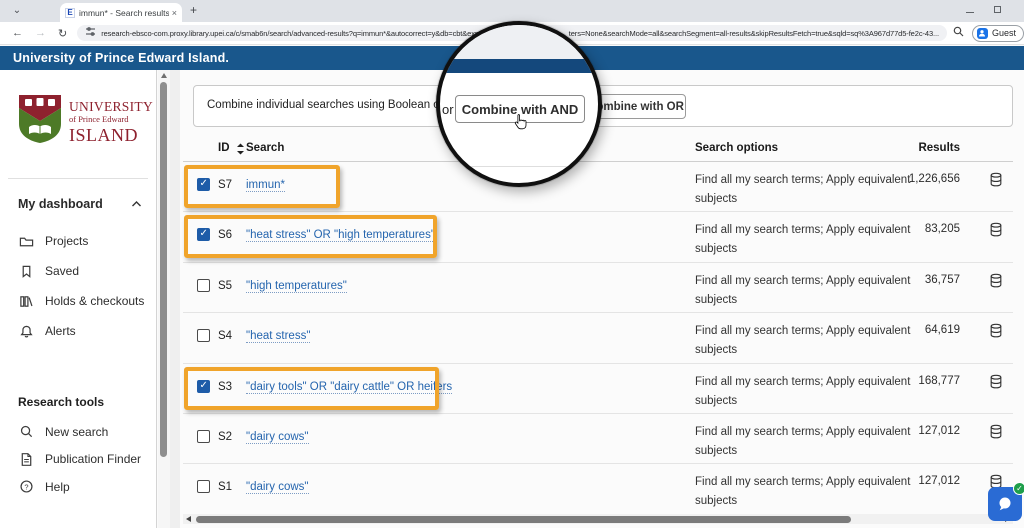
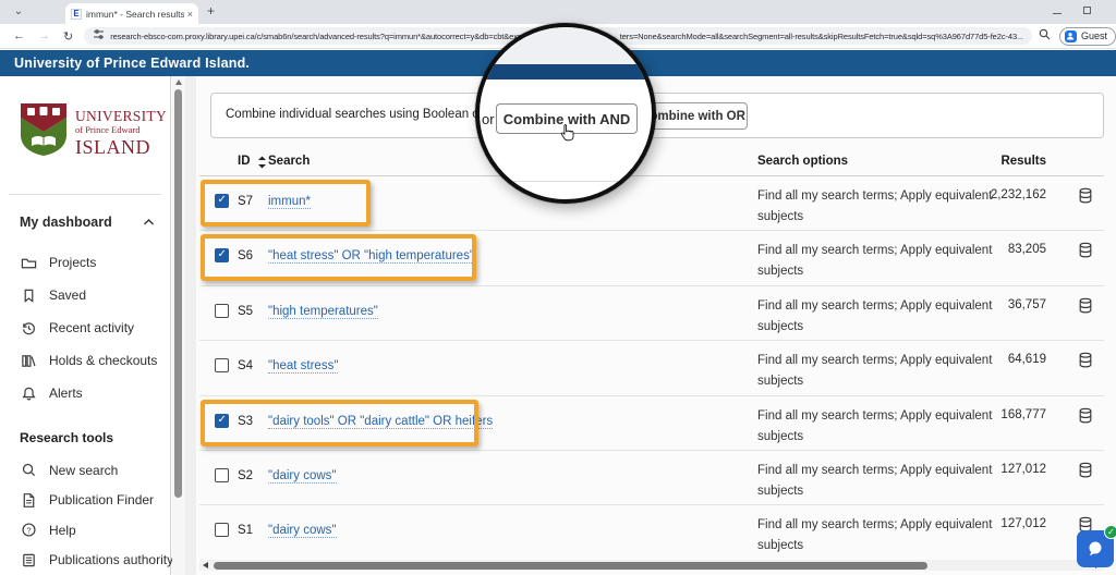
  ⌄
  E
  immun* - Search results
  ×
  +
  ←
  →
  ↻
  research-ebsco-com.proxy.library.upei.ca/c/smab6n/search/advanced-results?q=immun*&autocorrect=y&
  e&searchMode=all&searchSegment=all-results&skipResultsFetch=true&sqld=sq%3A967d77d5-fe2c-43...
  Guest
  University of Prince Edward Island.
  UNIVERSITY
  of Prince Edward
  ISLAND
  My dashboard
  Projects
  Saved
+ Recent activity
  Holds & checkouts
  Alerts
  Research tools
  New search
  Publication Finder
  ?
  Help
+ Publications authority
  Combine individual searches using Boolean
  mbine with OR
  ID
  Search
  Search options
  Results
  S7
  immun*
  Find all my search terms; Apply equivalent subjects
- 1,226,656
+ 2,232,162
  S6
  "heat stress" OR "high temperatures"
  Find all my search terms; Apply equivalent subjects
  83,205
  S5
  "high temperatures"
  Find all my search terms; Apply equivalent subjects
  36,757
  S4
  "heat stress"
  Find all my search terms; Apply equivalent subjects
  64,619
  S3
  "dairy tools" OR "dairy cattle" OR heifers
  Find all my search terms; Apply equivalent subjects
  168,777
  S2
  "dairy cows"
  Find all my search terms; Apply equivalent subjects
  127,012
  S1
  "dairy cows"
  Find all my search terms; Apply equivalent subjects
  127,012
  or
  Combine with AND
  ✓
